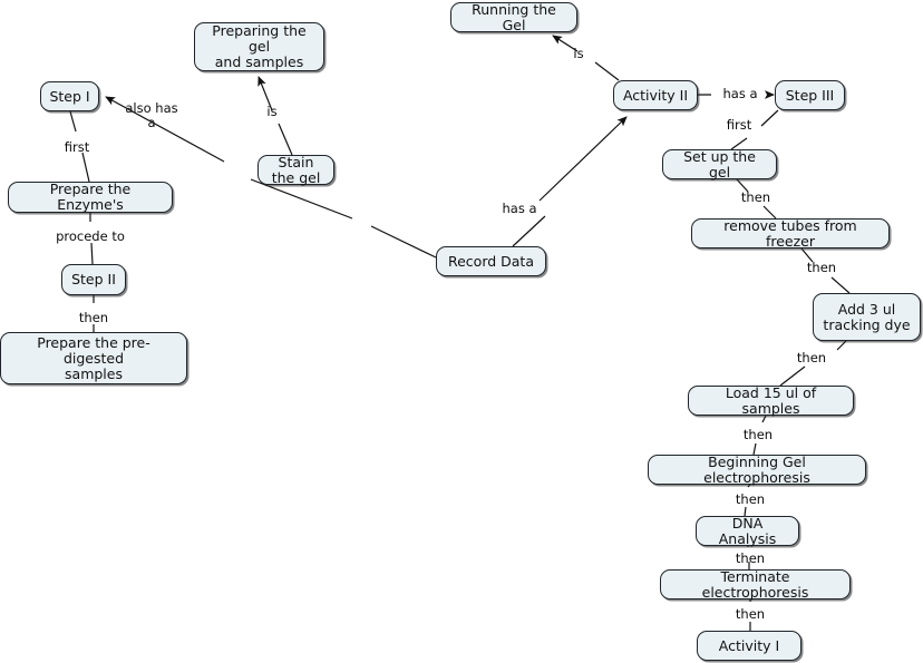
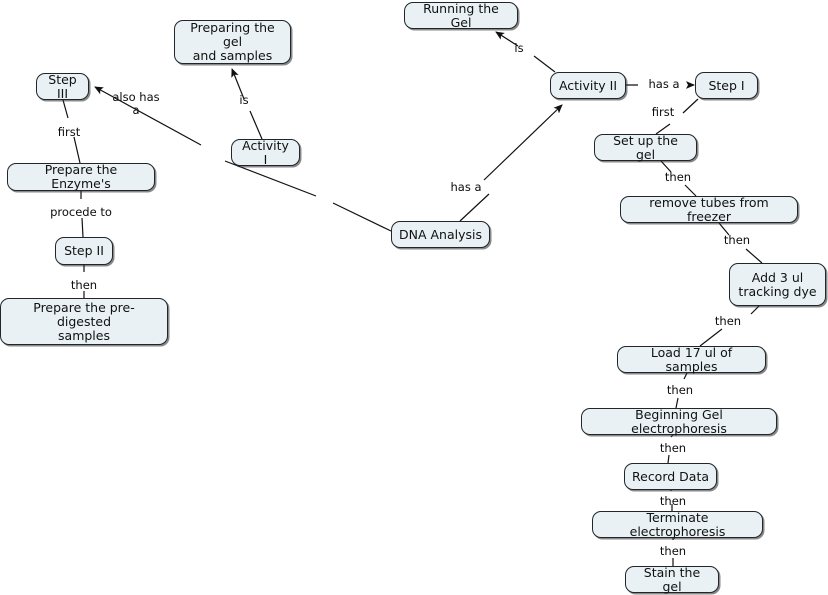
  Preparing the gel
  and samples
  Running the Gel
- Step I
+ Step III
  Activity II
- Step III
+ Step I
  Set up the gel
- Stain the gel
+ Activity I
  Prepare the Enzyme's
  remove tubes from freezer
- Record Data
+ DNA Analysis
  Step II
  Add 3 ul
  tracking dye
  Prepare the pre-digested
  samples
- Load 15 ul of samples
+ Load 17 ul of samples
  Beginning Gel electrophoresis
- DNA Analysis
+ Record Data
  Terminate electrophoresis
- Activity I
+ Stain the gel
  also has
  a
  is
  has a
  is
  has a
  first
  procede to
  then
  first
  then
  then
  then
  then
  then
  then
  then
